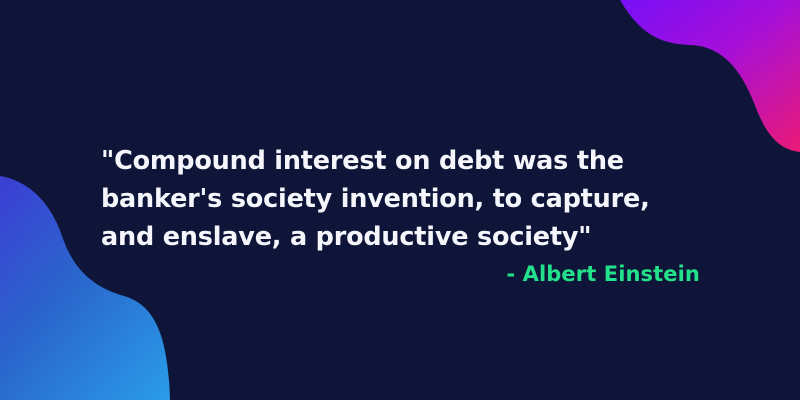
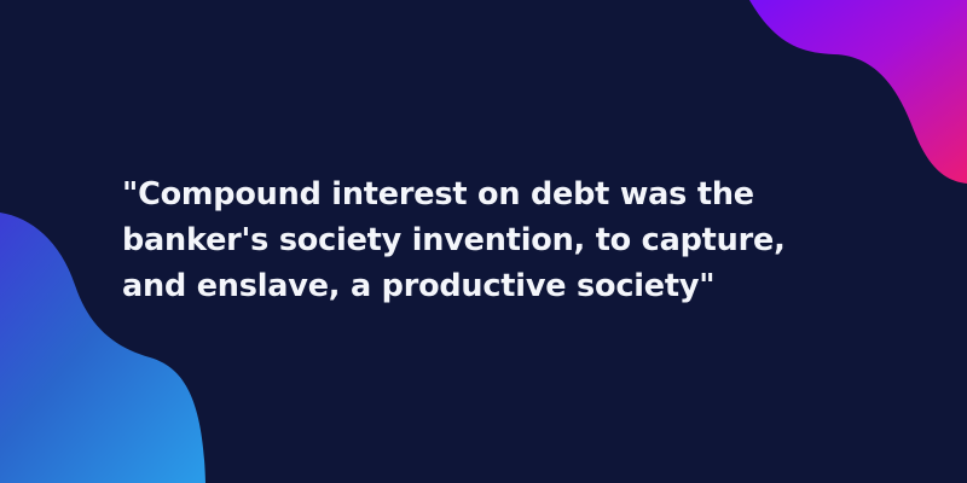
  "Compound interest on debt was the banker's society invention, to capture, and enslave, a productive society"
- - Albert Einstein
